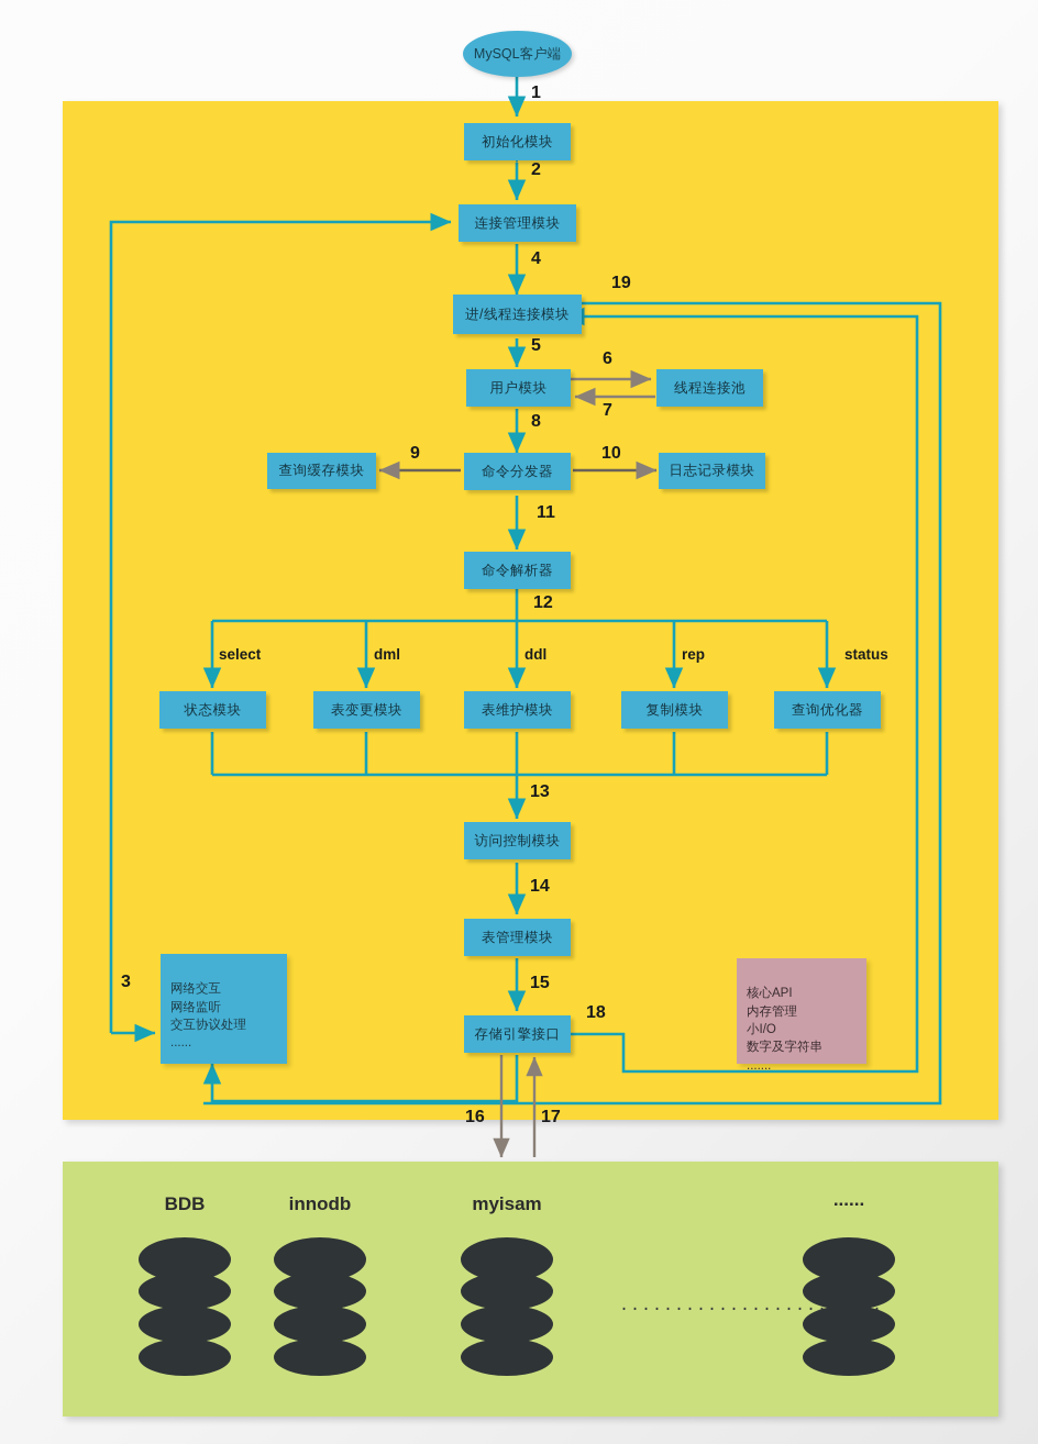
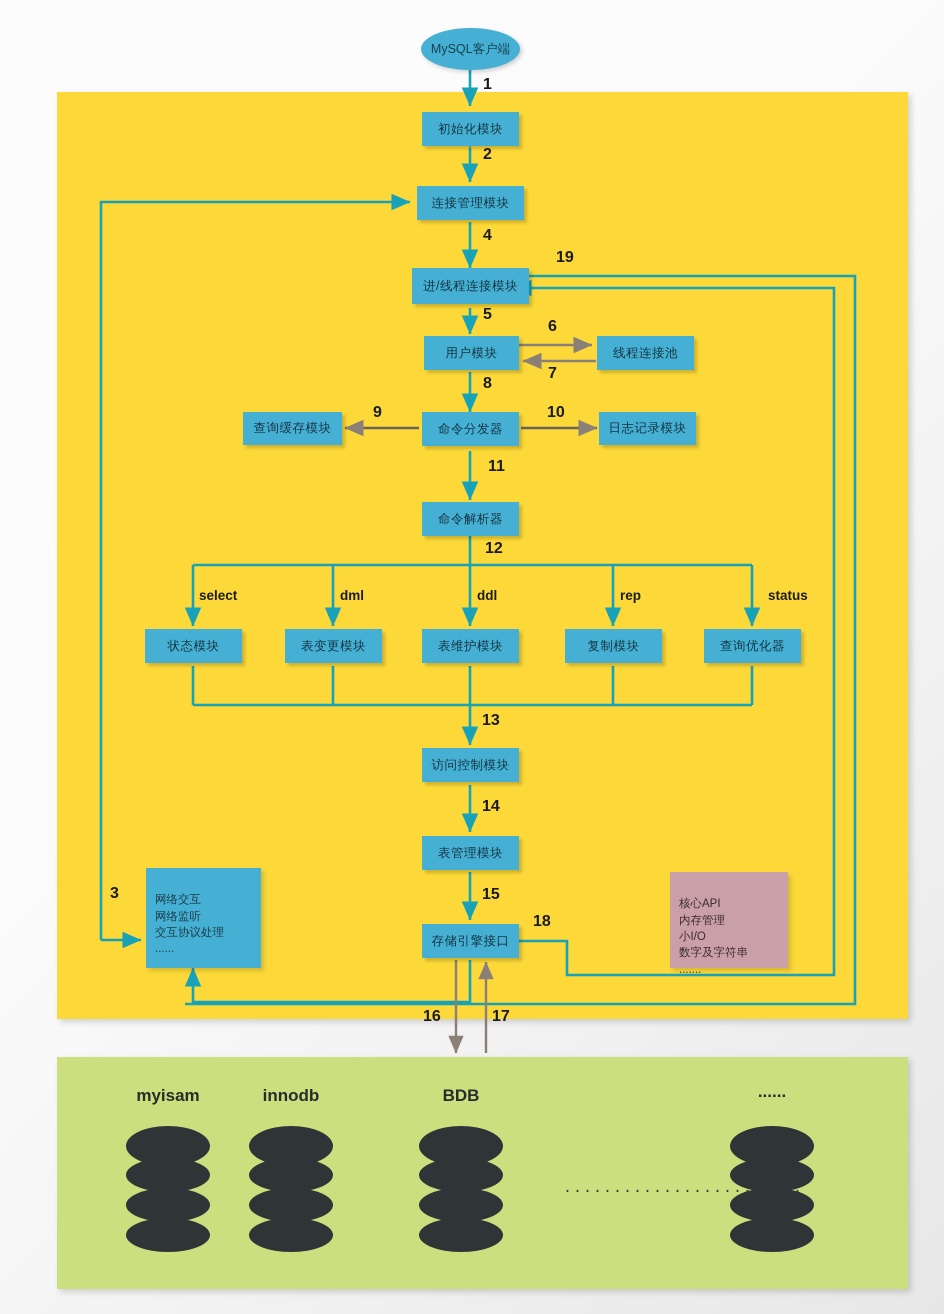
  MySQL客户端
  初始化模块
  连接管理模块
  进/线程连接模块
  用户模块
  线程连接池
  查询缓存模块
  命令分发器
  日志记录模块
  命令解析器
  状态模块
  表变更模块
  表维护模块
  复制模块
  查询优化器
  访问控制模块
  表管理模块
  存储引擎接口
  网络交互
  网络监听
  交互协议处理
  ......
  核心API
  内存管理
  小I/O
  数字及字符串
  .......
  1
  2
  3
  4
  5
  6
  7
  8
  9
  10
  11
  12
  13
  14
  15
  16
  17
  18
  19
  select
  dml
  ddl
  rep
  status
- BDB
+ myisam
  innodb
- myisam
+ BDB
  ......
  ...................
